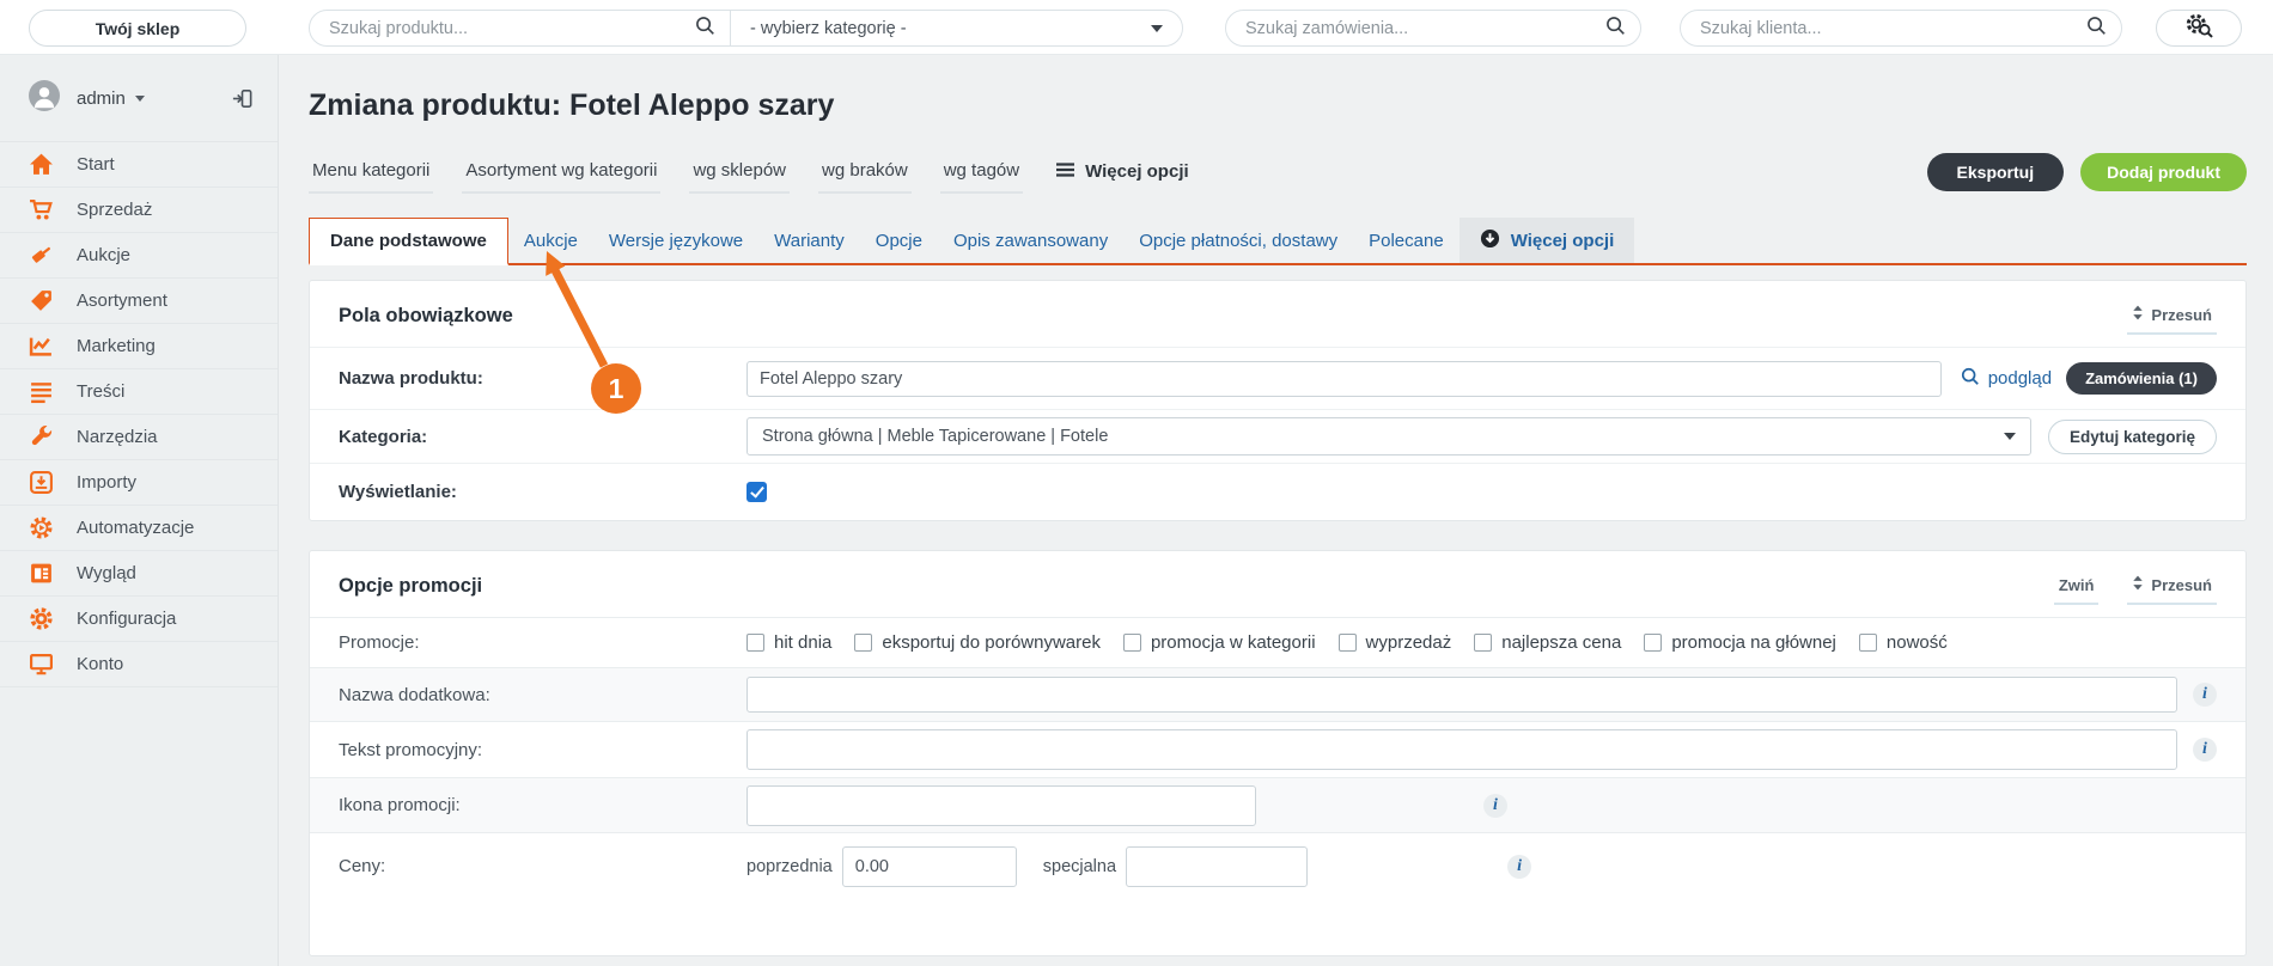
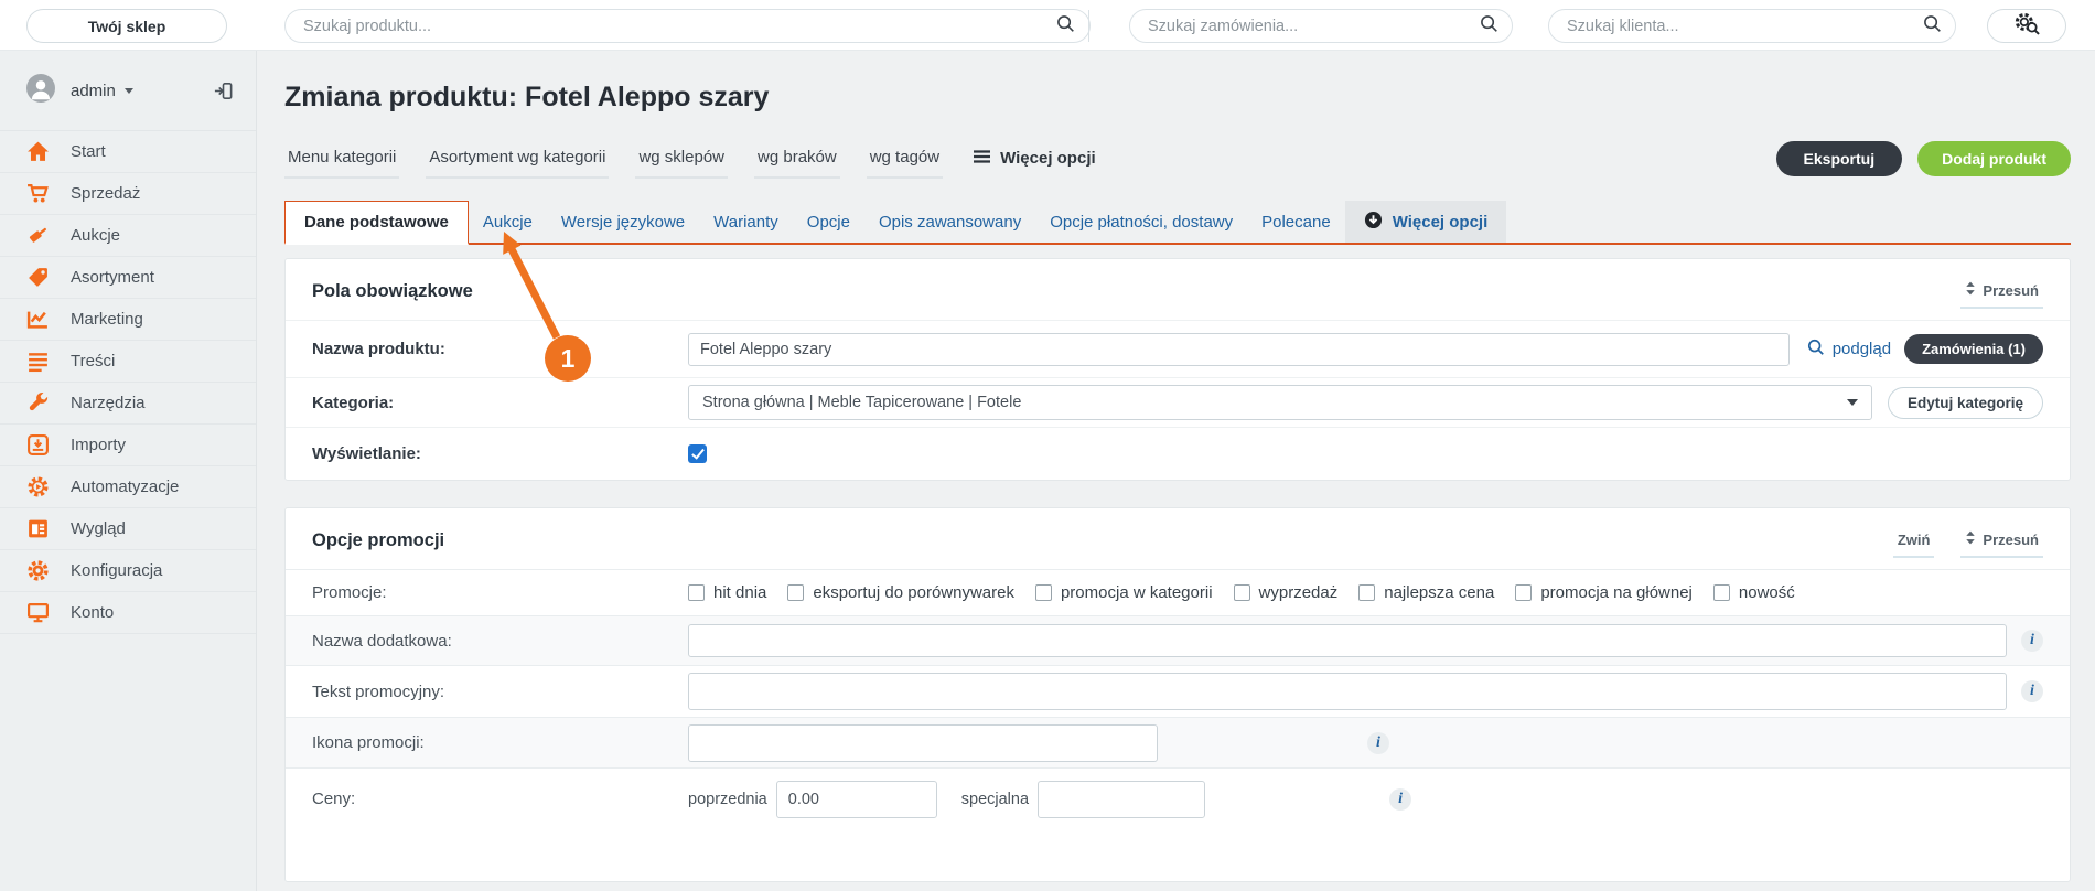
  Twój sklep
  Szukaj produktu...
- - wybierz kategorię -
  Szukaj zamówienia...
  Szukaj klienta...
  admin
  Start
  Sprzedaż
  Aukcje
  Asortyment
  Marketing
  Treści
  Narzędzia
  Importy
  Automatyzacje
  Wygląd
  Konfiguracja
  Konto
  Zmiana produktu: Fotel Aleppo szary
  Menu kategorii
  Asortyment wg kategorii
  wg sklepów
  wg braków
  wg tagów
  Więcej opcji
  Eksportuj
  Dodaj produkt
  Dane podstawowe
  Aukcje
  Wersje językowe
  Warianty
  Opcje
  Opis zawansowany
  Opcje płatności, dostawy
  Polecane
  Więcej opcji
  Pola obowiązkowe
  Przesuń
  Nazwa produktu:
  Fotel Aleppo szary
  podgląd
  Zamówienia (1)
  Kategoria:
  Strona główna | Meble Tapicerowane | Fotele
  Edytuj kategorię
  Wyświetlanie:
  Opcje promocji
  Zwiń
  Przesuń
  Promocje:
  hit dnia
  eksportuj do porównywarek
  promocja w kategorii
  wyprzedaż
  najlepsza cena
  promocja na głównej
  nowość
  Nazwa dodatkowa:
  i
  Tekst promocyjny:
  i
  Ikona promocji:
  i
  Ceny:
  poprzednia
  0.00
  specjalna
  i
  1
